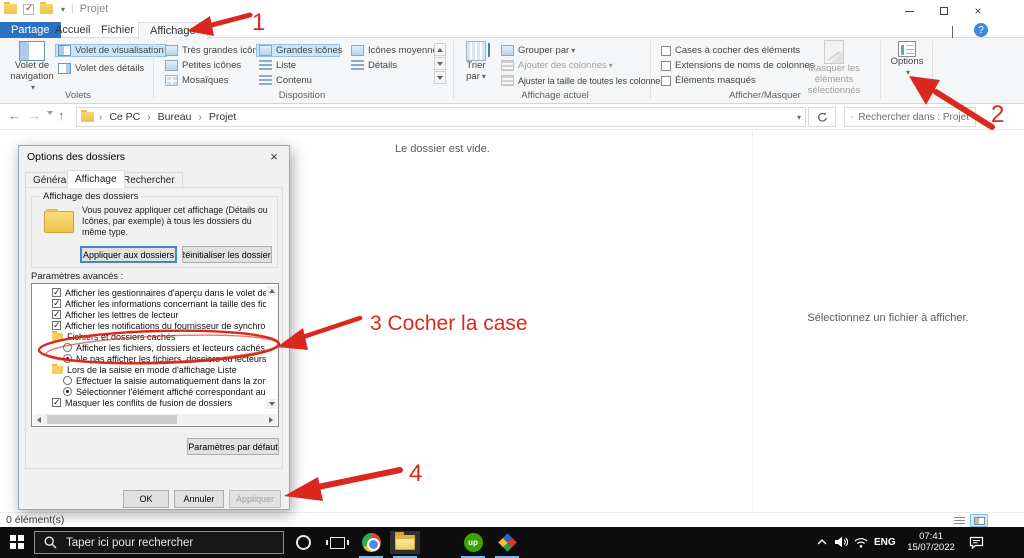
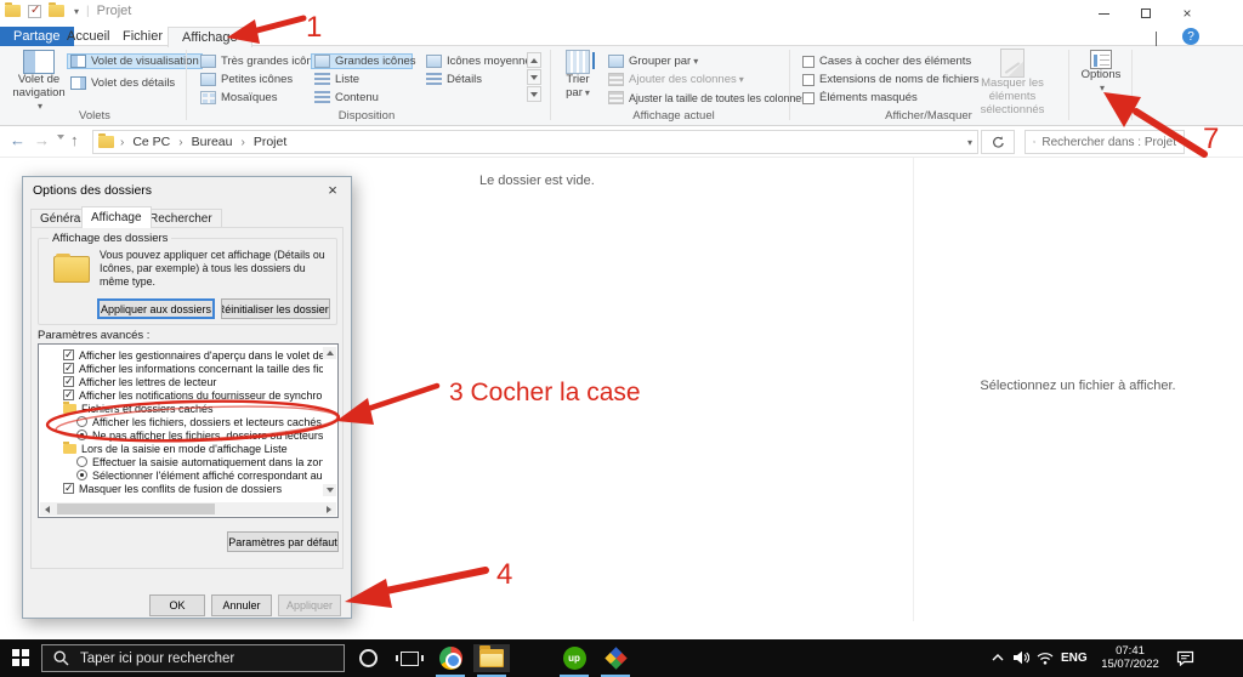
  |
  Projet
  ×
  Partage
  Accueil
  Fichier
  Affichag
  ?
  Volet de navigation
  Volet de visualisaton
  Volet des détails
  Volets
  Très grandes icô
  Petites icônes
  Mosaïques
  Grandes icônes
  Liste
  Contenu
  Icônes moyenn
  Détails
  Disposition
  Trier
  par
  Grouper par
  Ajouter des colonnes
  Ajuster la taille de toutes les colonne
  Affichage actuel
  Cases à cocher des éléments
- Extensions de noms de colonnes
+ Extensions de noms de fichiers
  Éléments masqués
  Masquer les éléments sélectionnés
  Afficher/Masquer
  Options
  ←
  →
  ↑
  Ce PC
  Bureau
  Projet
  Rechercher dans : Projet
  Le dossier est vide.
  Sélectionnez un fichier à afficher.
- 0 élément(s)
  Options des dossiers
  ×
  Généra
  Affichage
  Rechercher
  Affichage des dossiers
  Vous pouvez appliquer cet affichage (Détails ou Icônes, par exemple) à tous les dossiers du même type.
  Appliquer aux dossiers
  Réinitialiser les dossier
  Paramètres avancés :
  Afficher les gestionnaires d'aperçu dans le volet d
  Afficher les lettres de lecteur
  Afficher les notifications du fournisseur de synchro
  Fis et dossiers cachés
  Afficher les fichiers, dossiers et lecteurs cachés
  Ne pas afficher les fichiers, dossierecteurs
  Lors de la saisie en mode d'affichage Liste
  Effectuer la saisie automatiquement dans la zon
  Sélectionner l'élément affiché correspondant au
  Masquer les conflits de fusion de dossiers
  Paramètres par défaut
  OK
  Annuler
  Appliquer
  Taper ici pour rechercher
  up
  ENG
  07:41
  15/07/2022
  1
- 2
+ 7
  3 Cocher la case
  4
